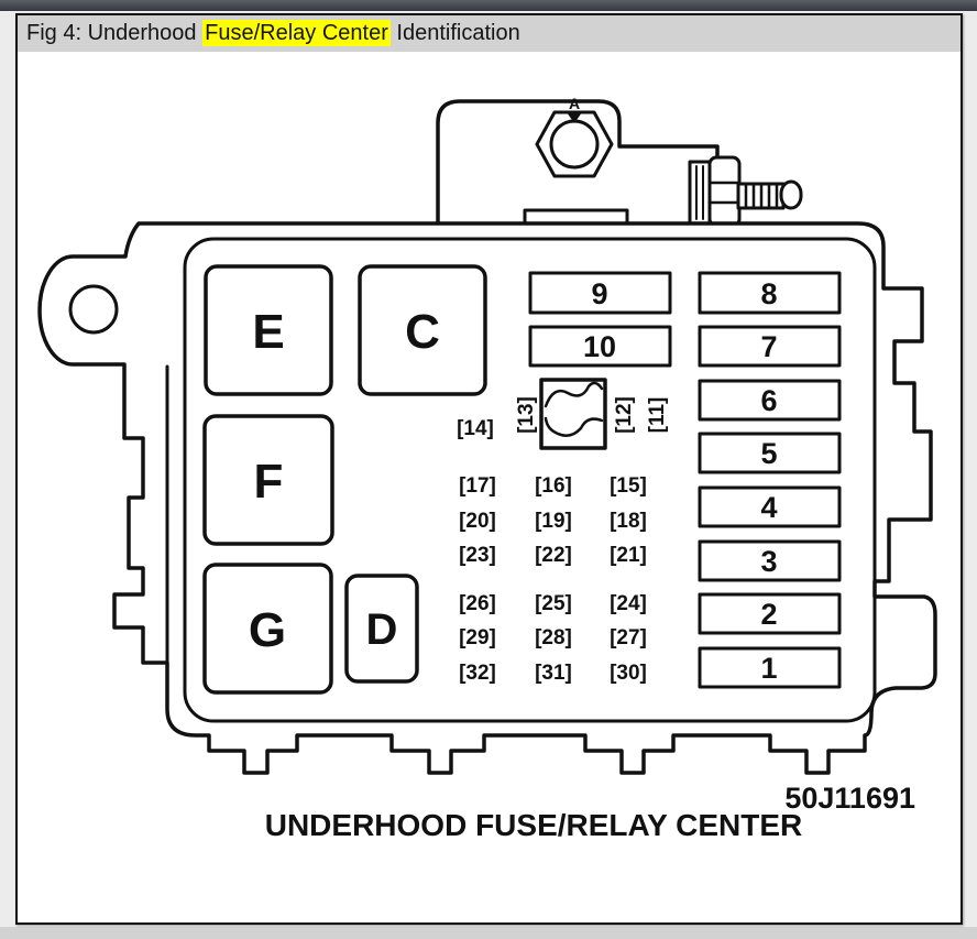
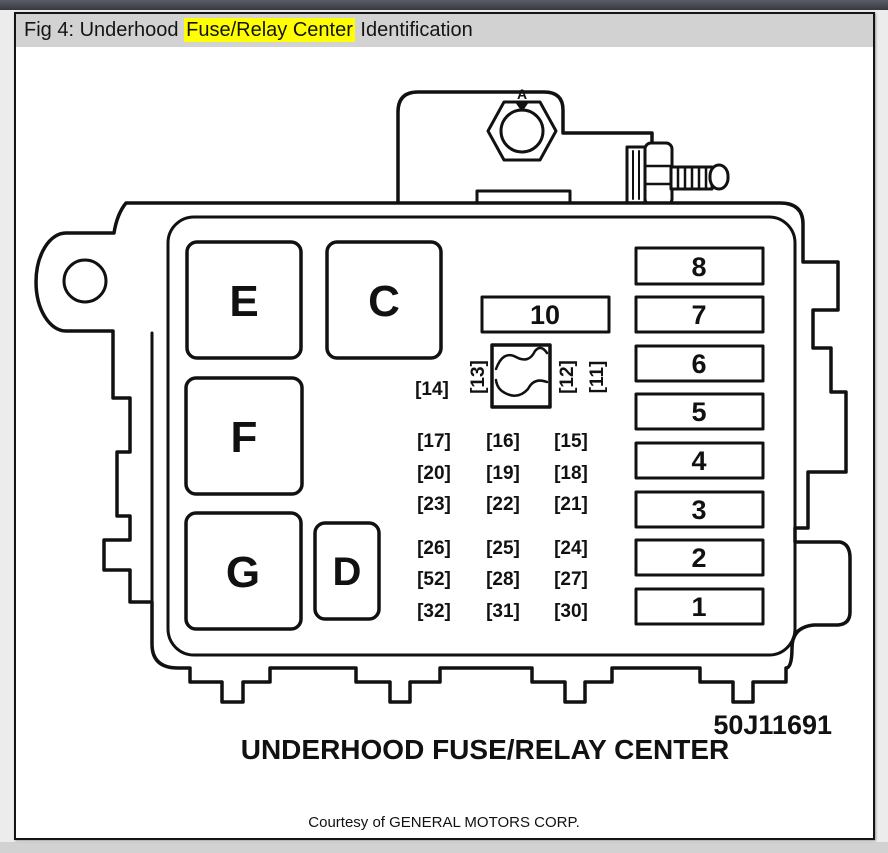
  Fig 4: Underhood Fuse/Relay Center Identification
  A
  E
  C
  F
  G
  D
- 9
  10
  8
  7
  6
  5
  4
  3
  2
  1
  [14]
  [17]
  [16]
  [15]
  [20]
  [19]
  [18]
  [23]
  [22]
  [21]
  [26]
  [25]
  [24]
- [29]
+ [52]
  [28]
  [27]
  [32]
  [31]
  [30]
  50J11691
  UNDERHOOD FUSE/RELAY CENTER
+ Courtesy of GENERAL MOTORS CORP.
